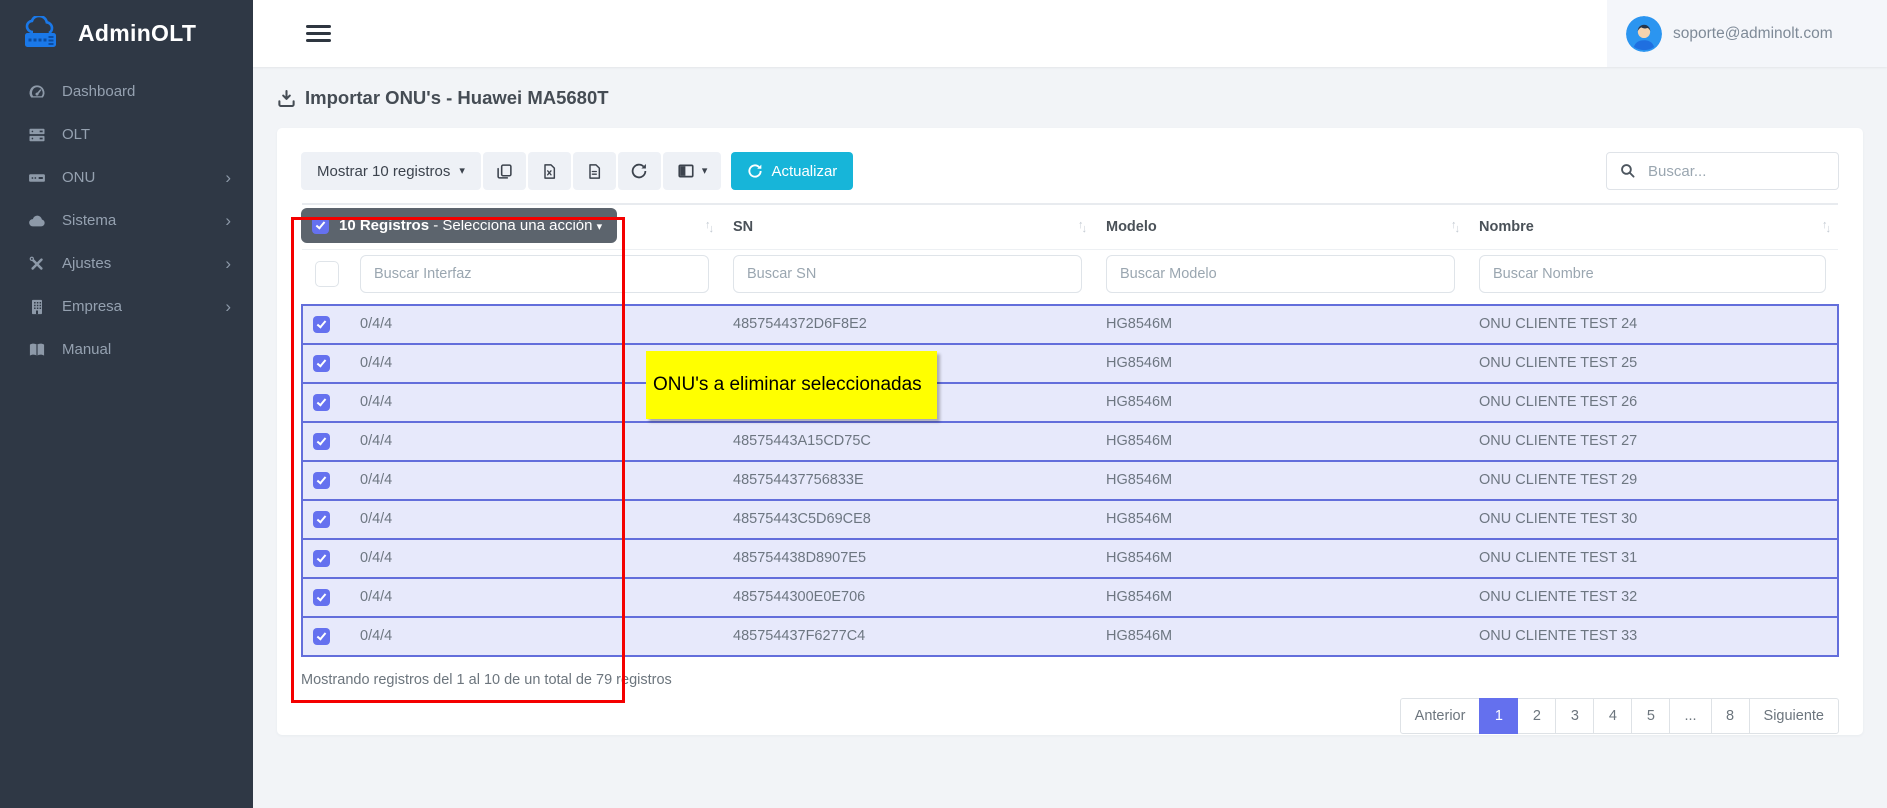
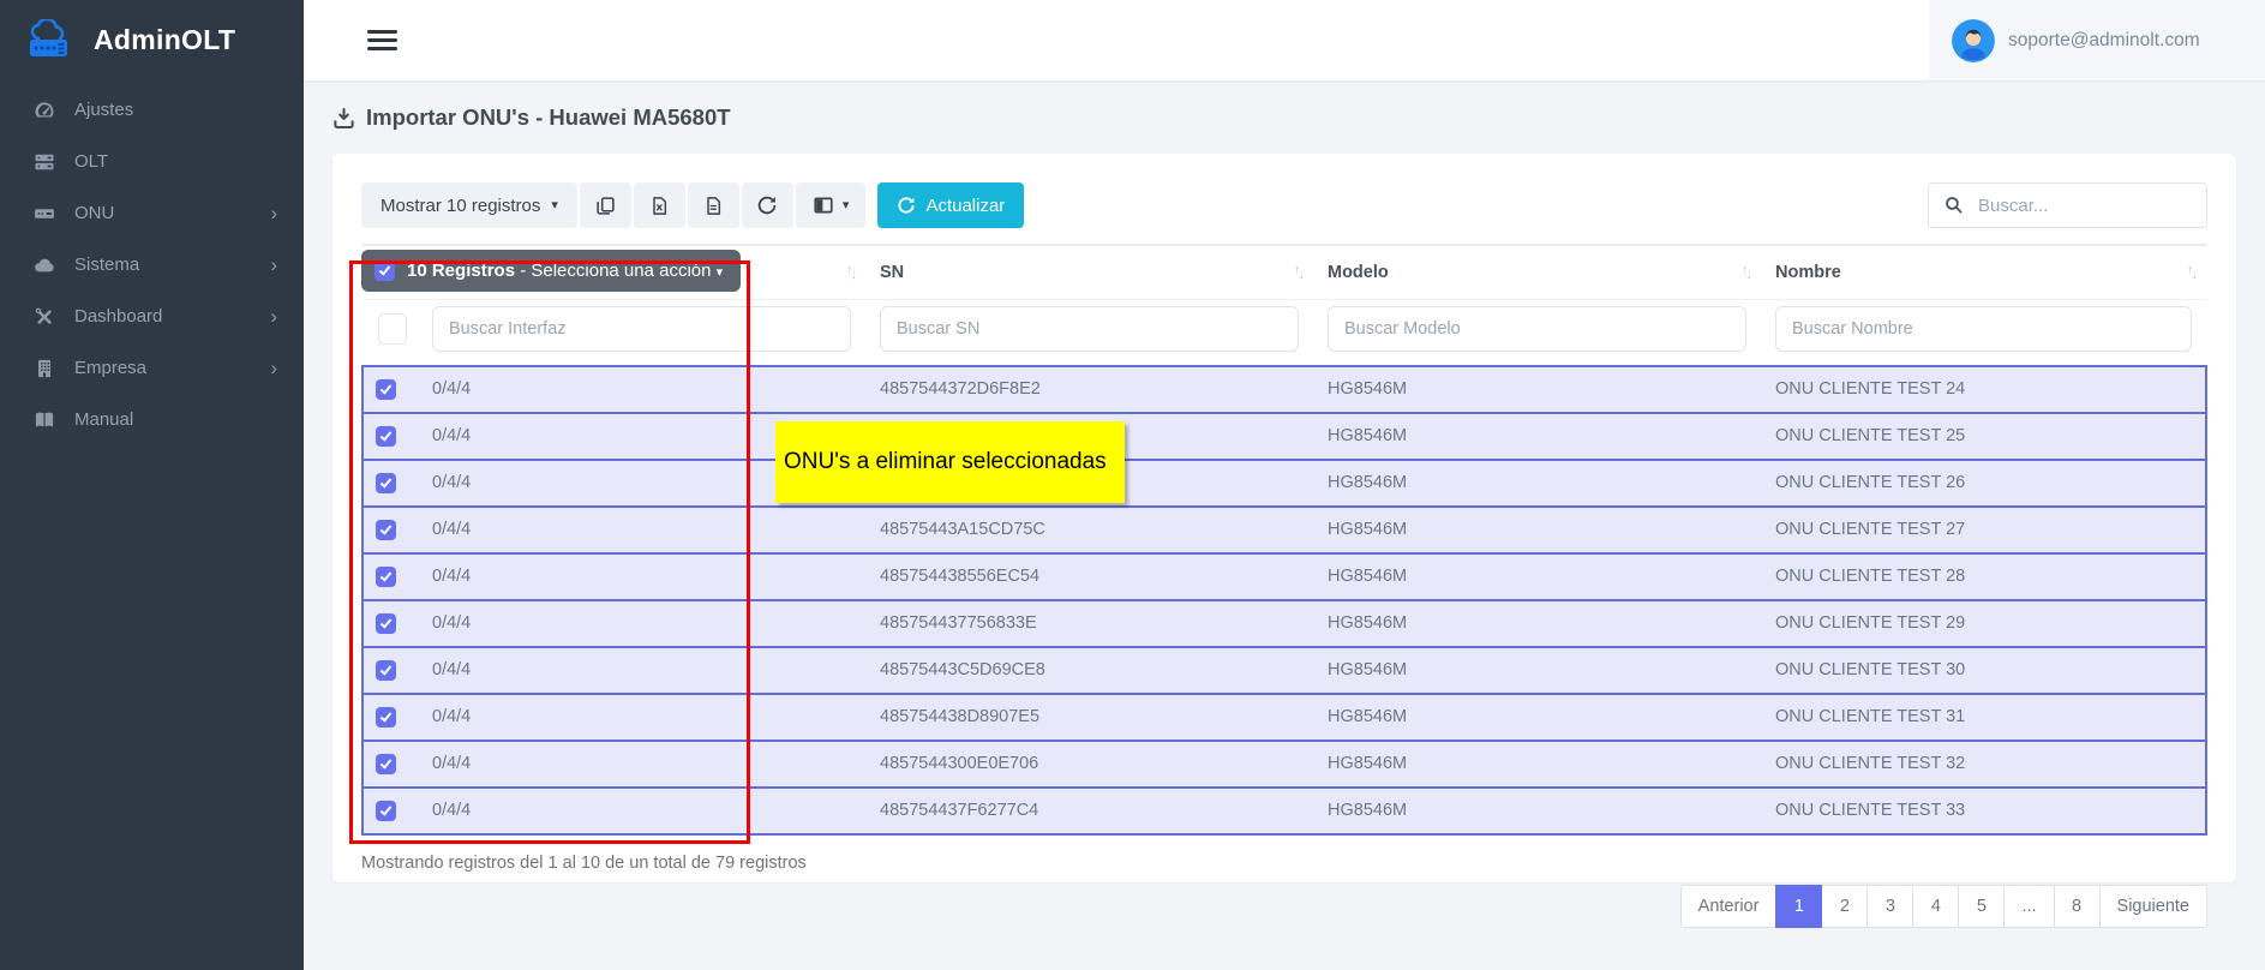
  AdminOLT
- Dashboard
+ Ajustes
  OLT
  ONU
  ›
  Sistema
  ›
- Ajustes
+ Dashboard
  ›
  Empresa
  ›
  Manual
  soporte@adminolt.com
  Importar ONU's - Huawei MA5680T
  Mostrar 10 registros
  ▾
  ▾
  Actualizar
  Buscar...
  10 Registros - Selecciona una acción ▾
  	↑↓	SN ↑↓	Modelo ↑↓	Nombre ↑↓
  	Buscar Interfaz	Buscar SN	Buscar Modelo	Buscar Nombre
  	0/4/4	4857544372D6F8E2	HG8546M	ONU CLIENTE TEST 24
  	0/4/4		HG8546M	ONU CLIENTE TEST 25
  	0/4/4		HG8546M	ONU CLIENTE TEST 26
  	0/4/4	48575443A15CD75C	HG8546M	ONU CLIENTE TEST 27
+ 	0/4/4	485754438556EC54	HG8546M	ONU CLIENTE TEST 28
  	0/4/4	485754437756833E	HG8546M	ONU CLIENTE TEST 29
  	0/4/4	48575443C5D69CE8	HG8546M	ONU CLIENTE TEST 30
  	0/4/4	485754438D8907E5	HG8546M	ONU CLIENTE TEST 31
  	0/4/4	4857544300E0E706	HG8546M	ONU CLIENTE TEST 32
  	0/4/4	485754437F6277C4	HG8546M	ONU CLIENTE TEST 33
  Mostrando registros del 1 al 10 de un total de 79 registros
  Anterior
  1
  2
  3
  4
  5
  ...
  8
  Siguiente
  ONU's a eliminar seleccionadas
